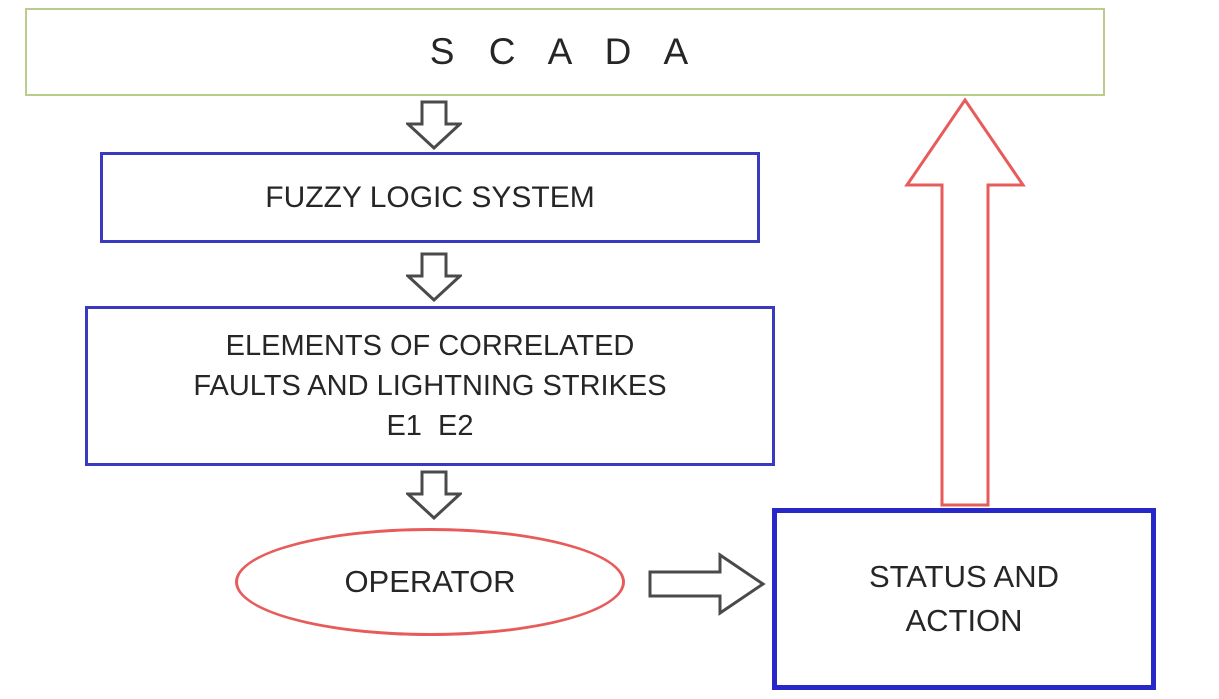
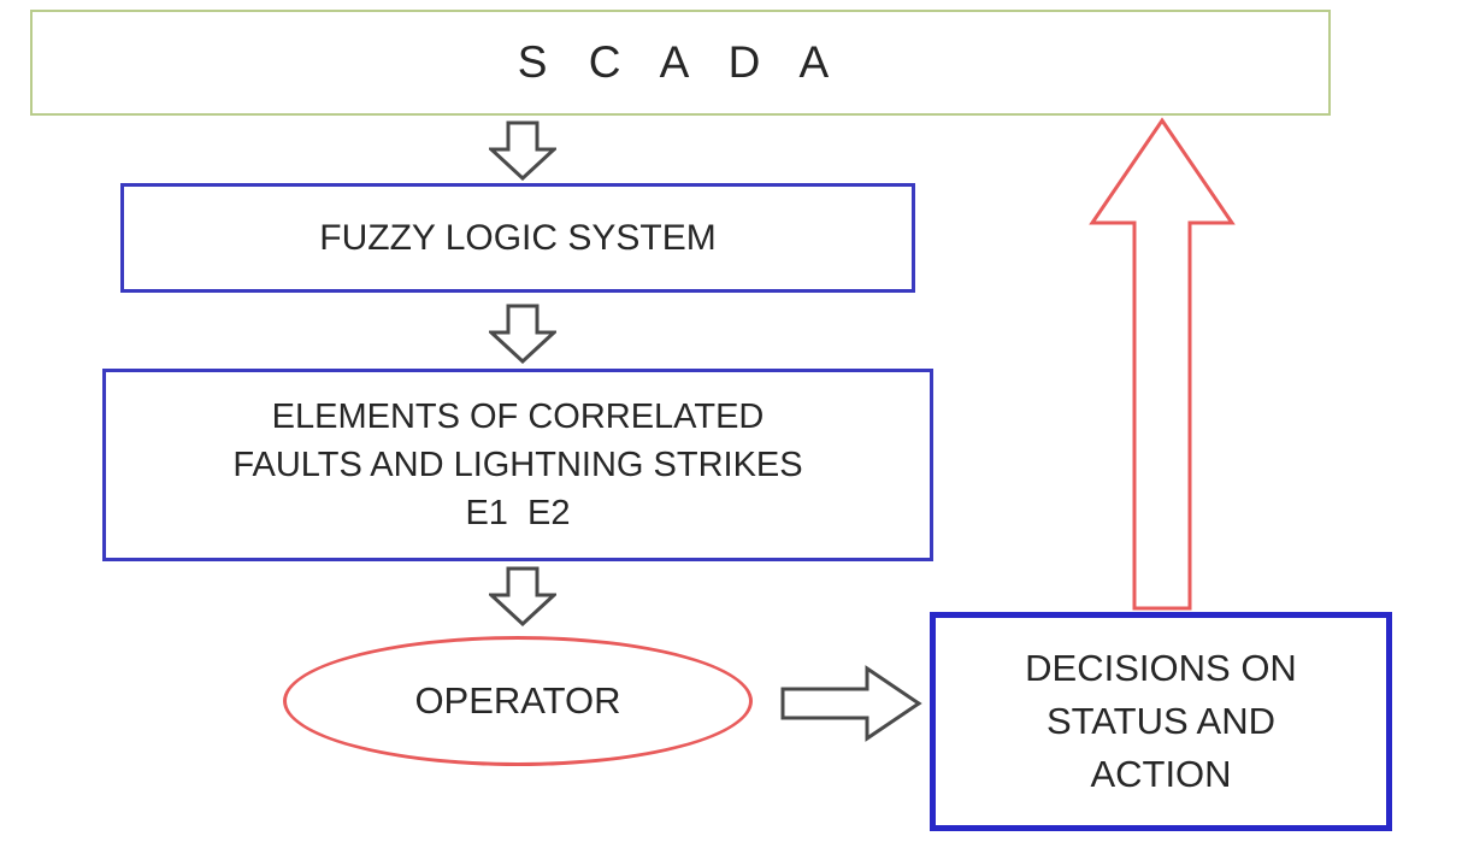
  S C A D A
  FUZZY LOGIC SYSTEM
  ELEMENTS OF CORRELATED
  FAULTS AND LIGHTNING STRIKES
  E1 E2
  OPERATOR
+ DECISIONS ON
  STATUS AND
  ACTION
